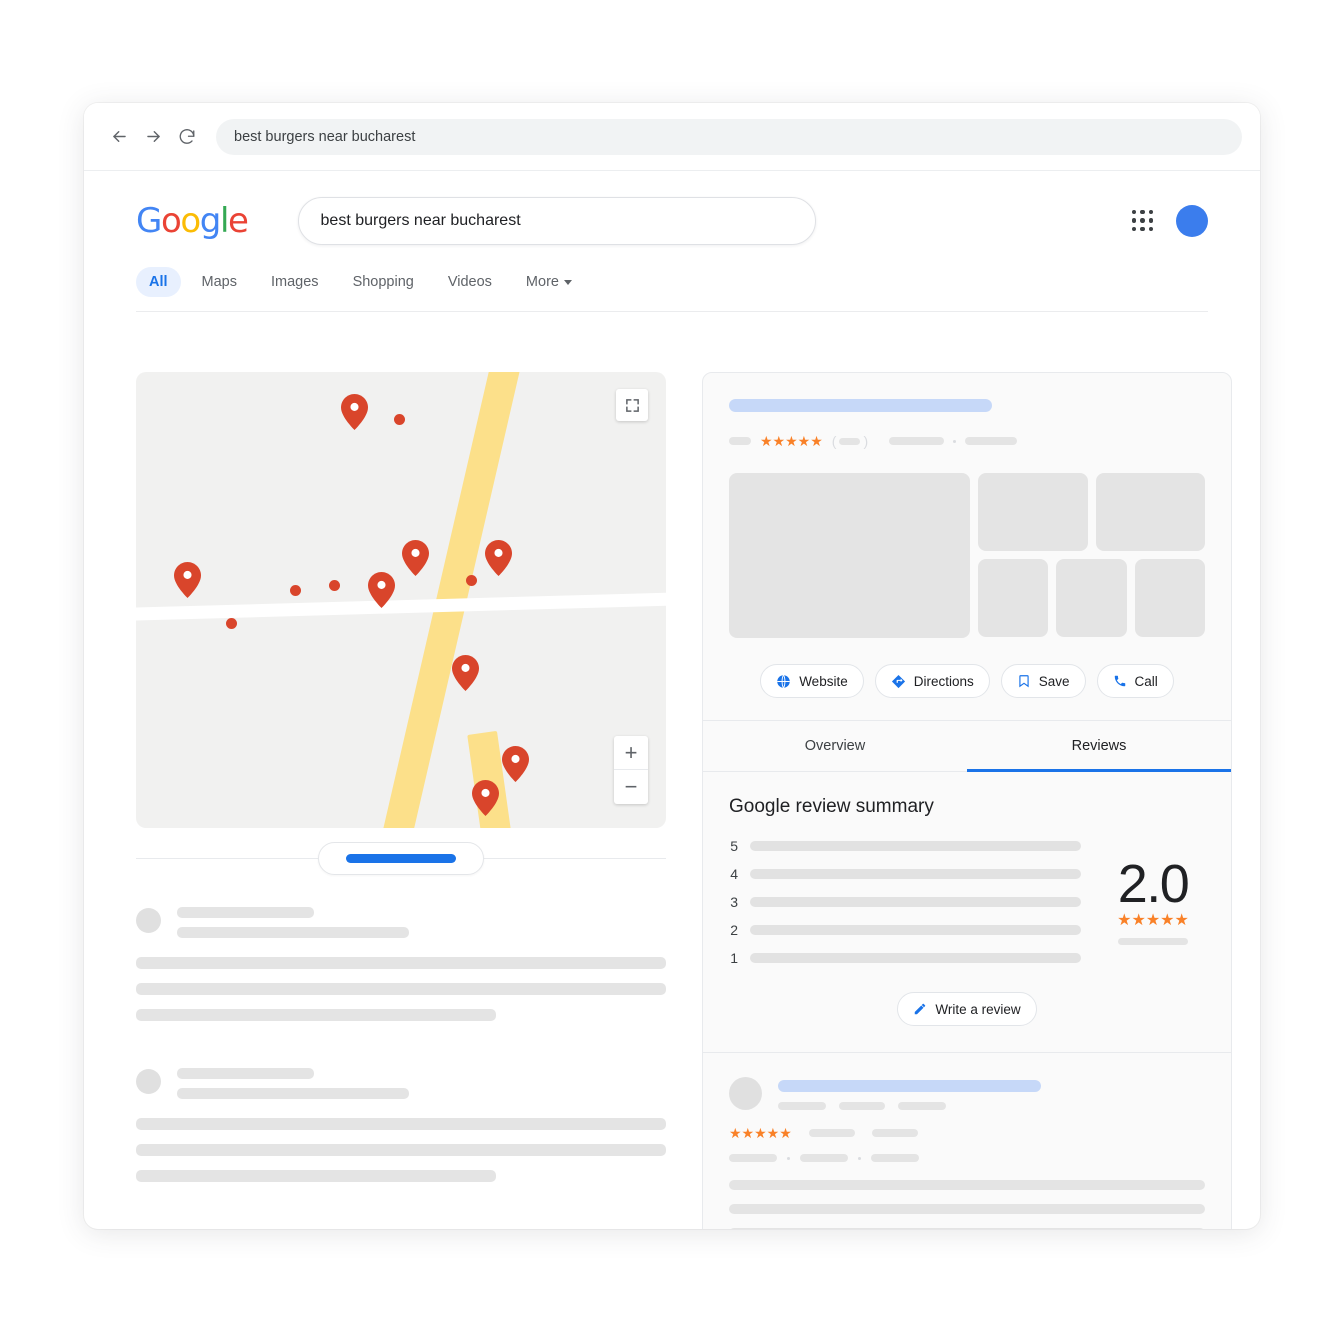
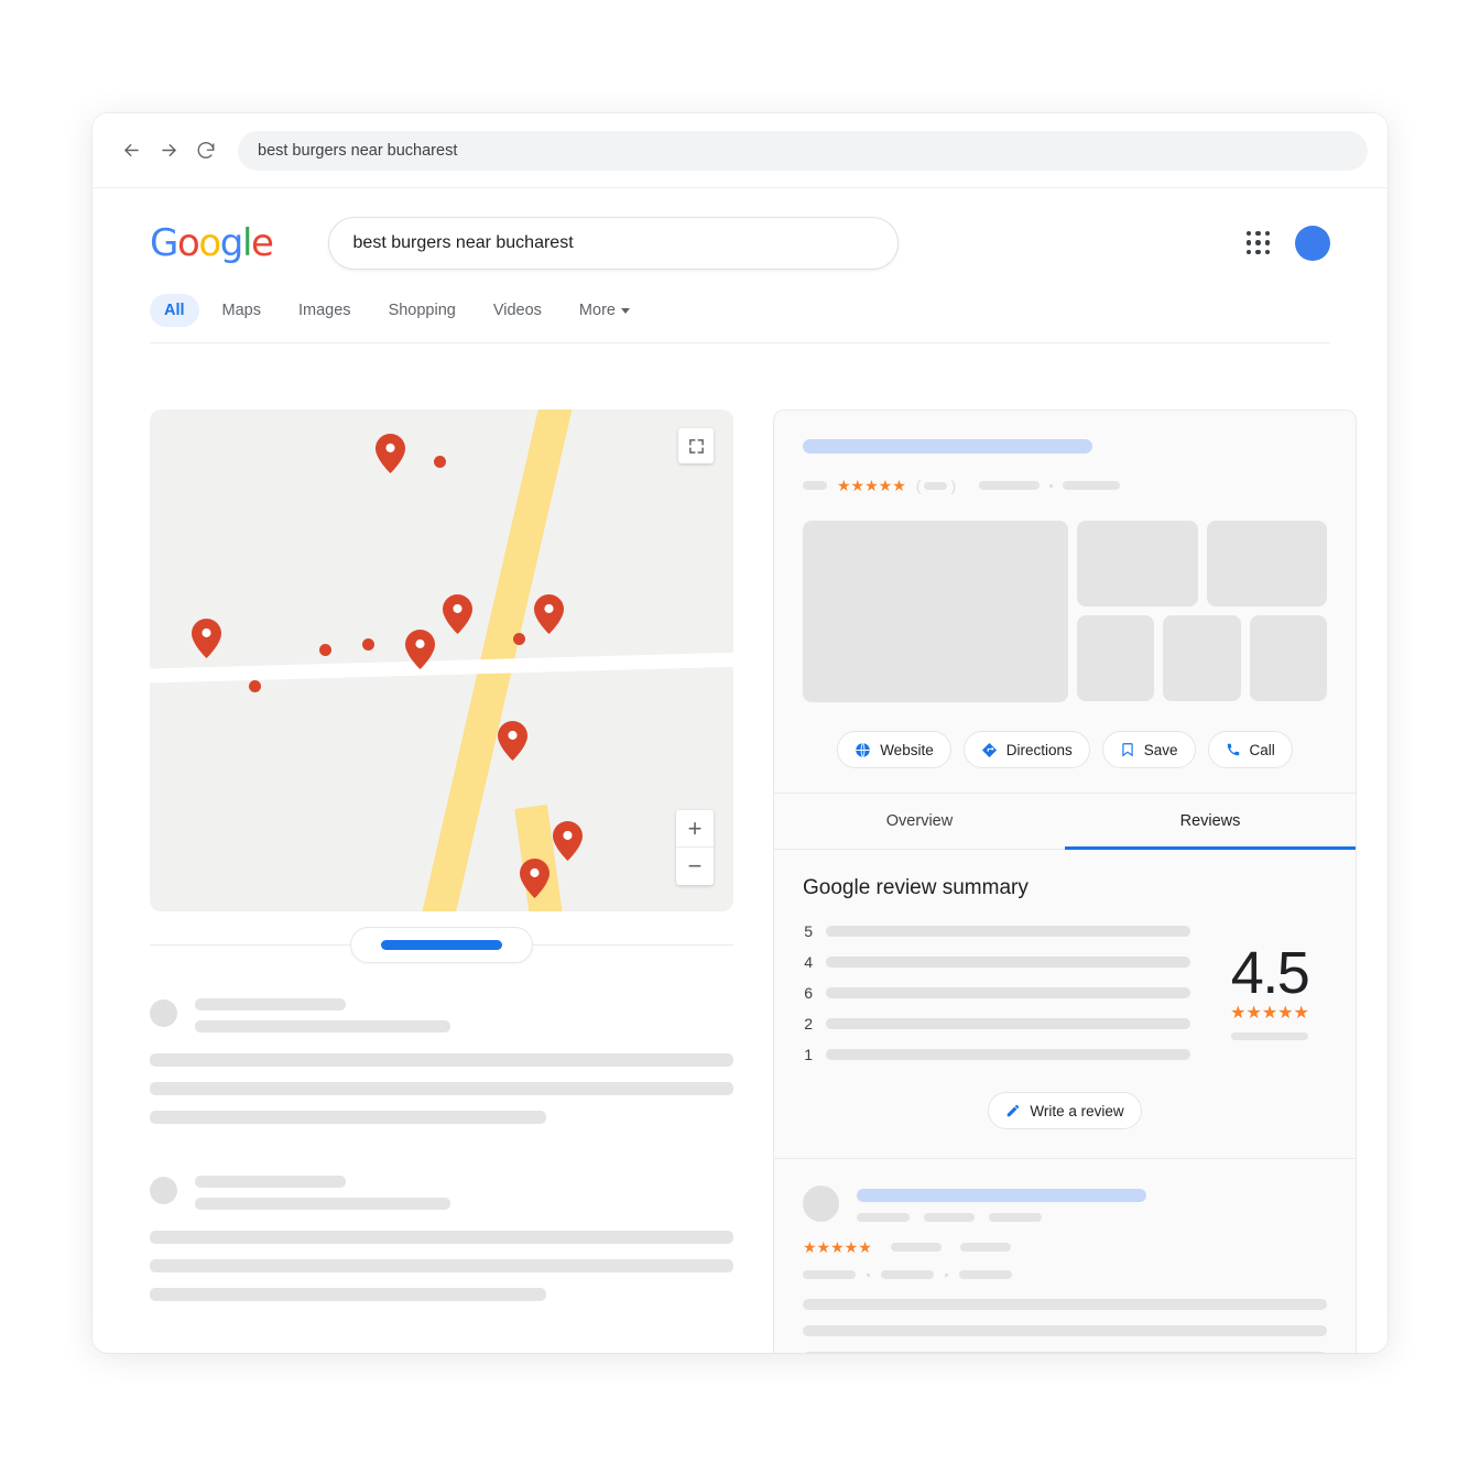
  best burgers near bucharest
  Google
  best burgers near bucharest
  All
  Maps
  Images
  Shopping
  Videos
  More
  +
  −
  ★★★★★
  ( )
  Website
  Directions
  Save
  Call
  Overview
  Reviews
  Google review summary
  5
  4
- 3
+ 6
  2
  1
- 2.0
+ 4.5
  ★★★★★
  Write a review
  ★★★★★
